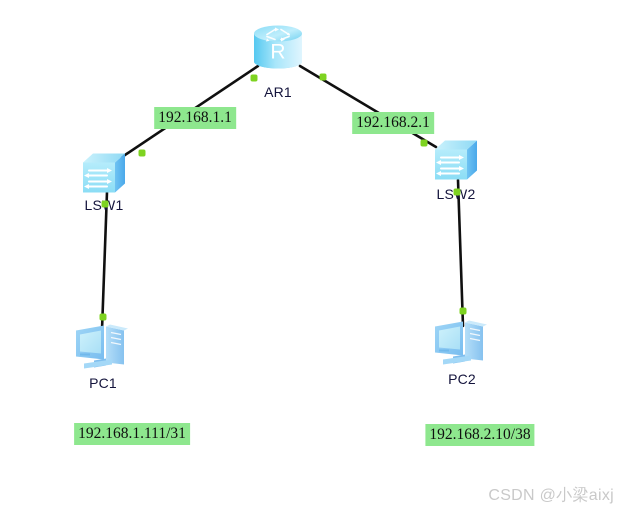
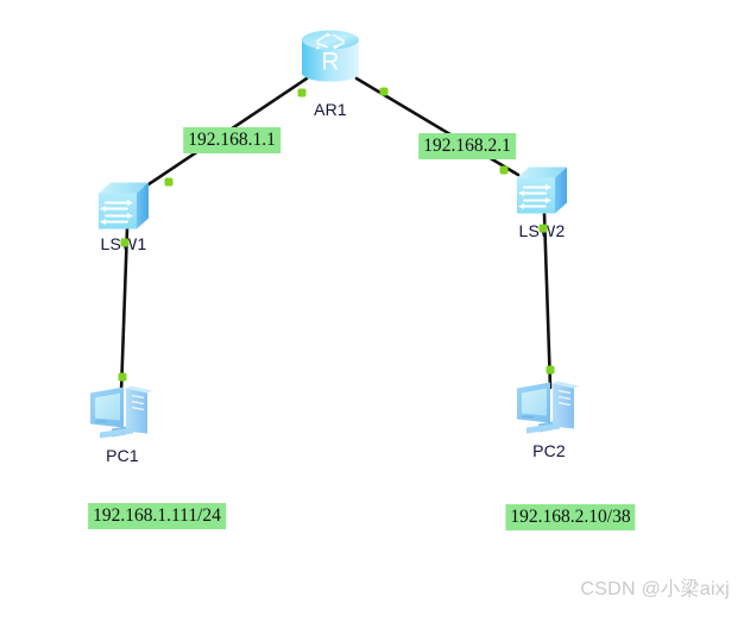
  R
  AR1
  LSW1
  LSW2
  PC1
  PC2
  192.168.1.1
  192.168.2.1
- 192.168.1.111/31
+ 192.168.1.111/24
  192.168.2.10/38
  CSDN @小梁aixj
